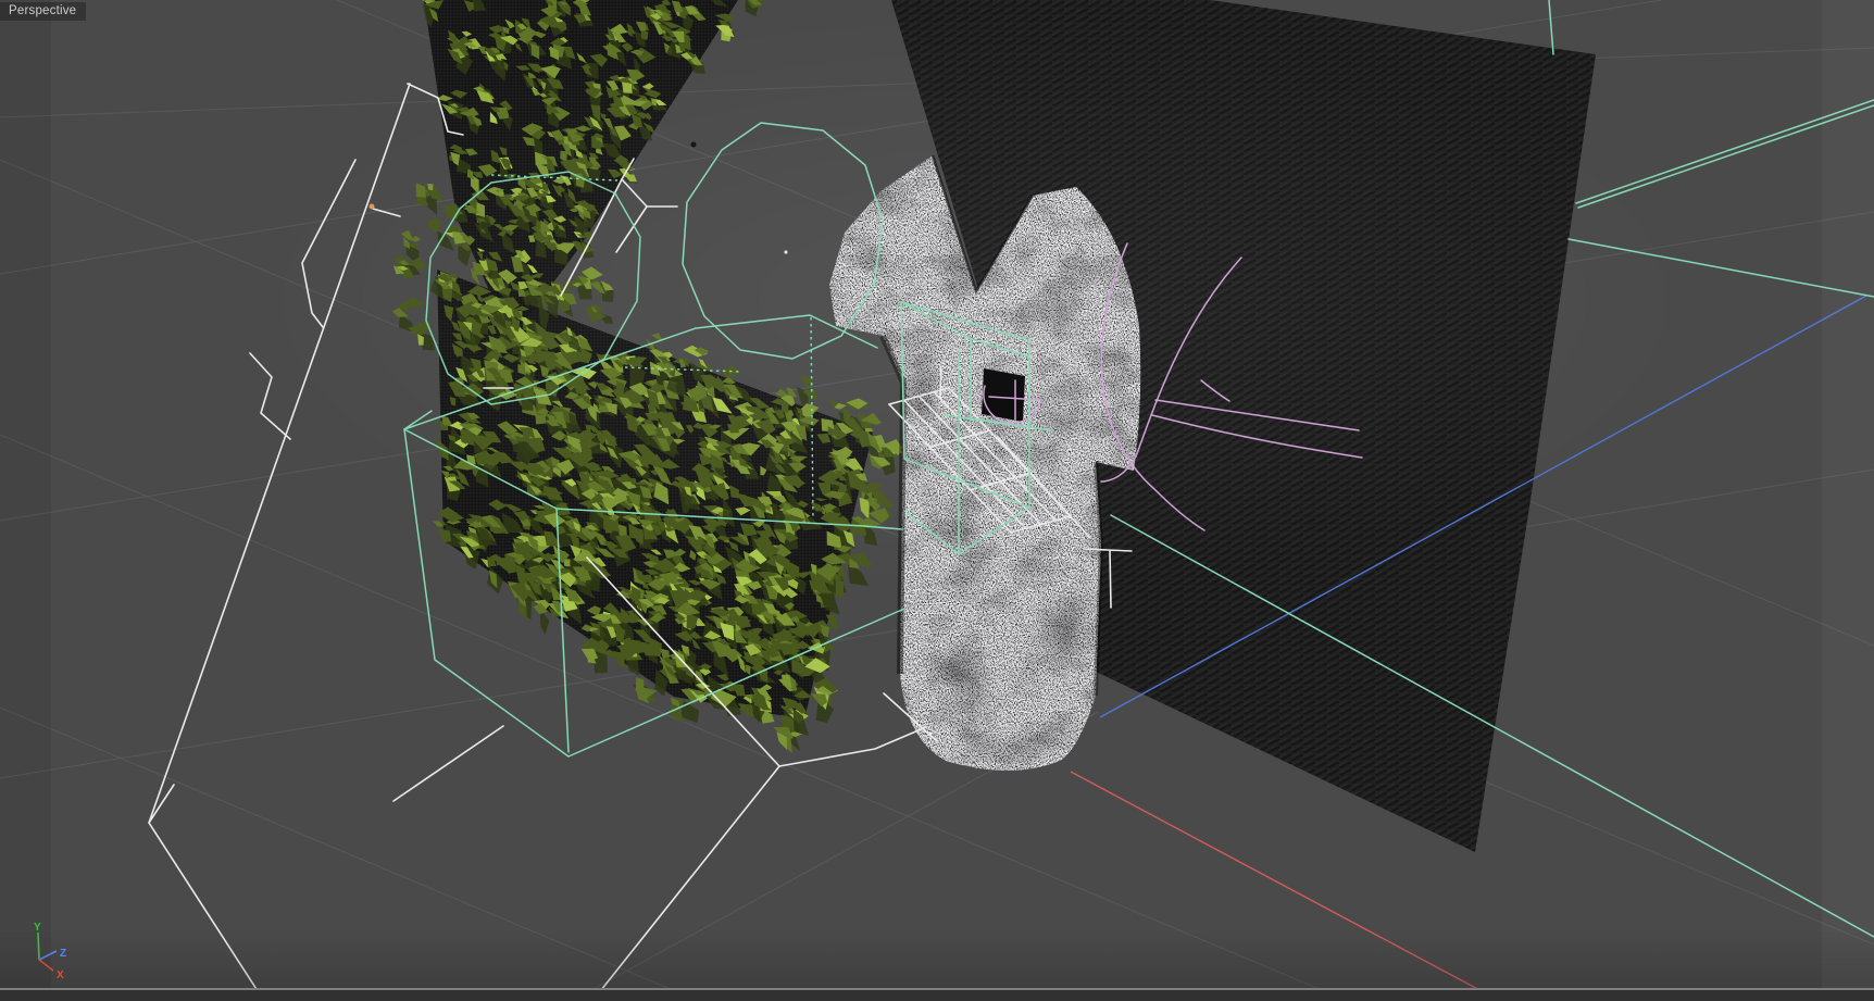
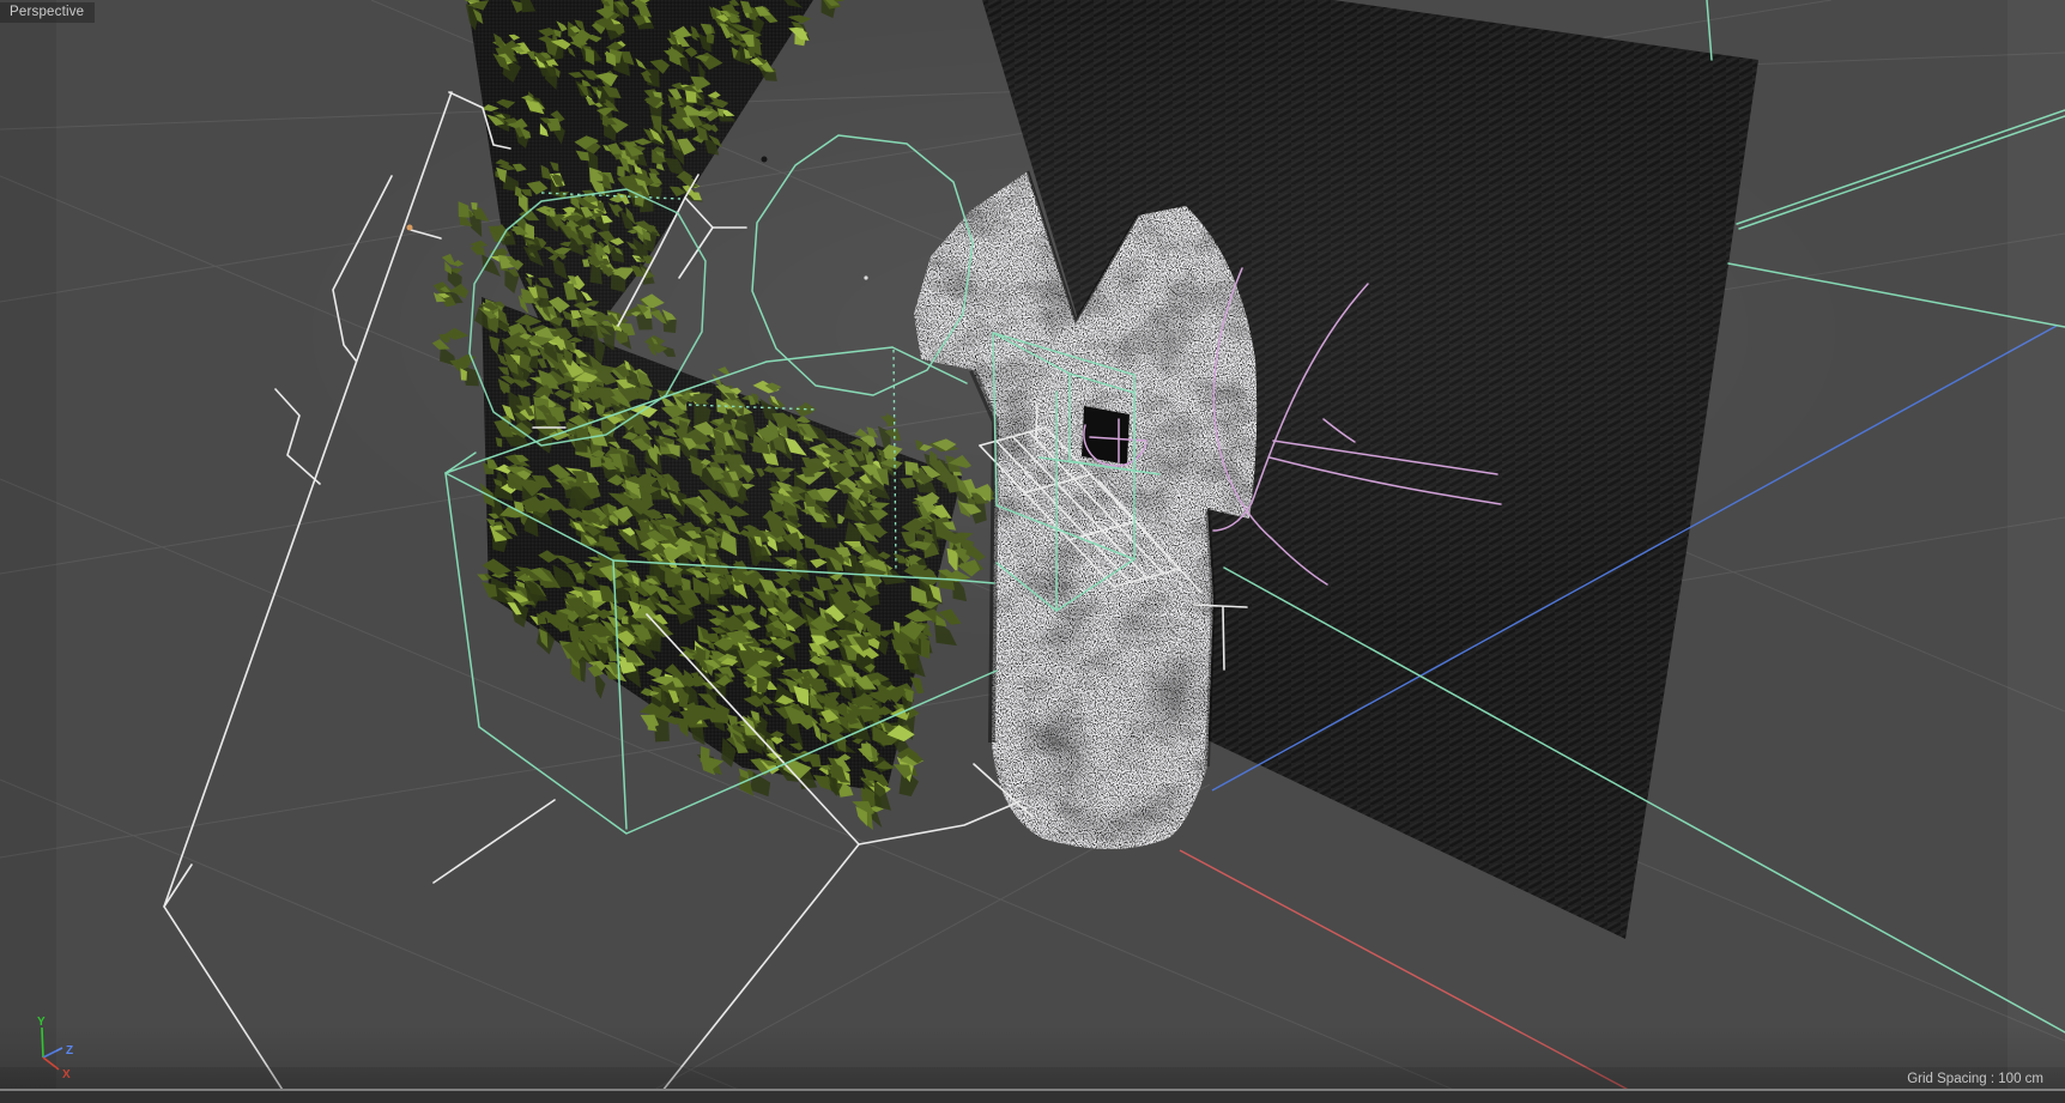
  Perspective
+ Grid Spacing : 100 cm
